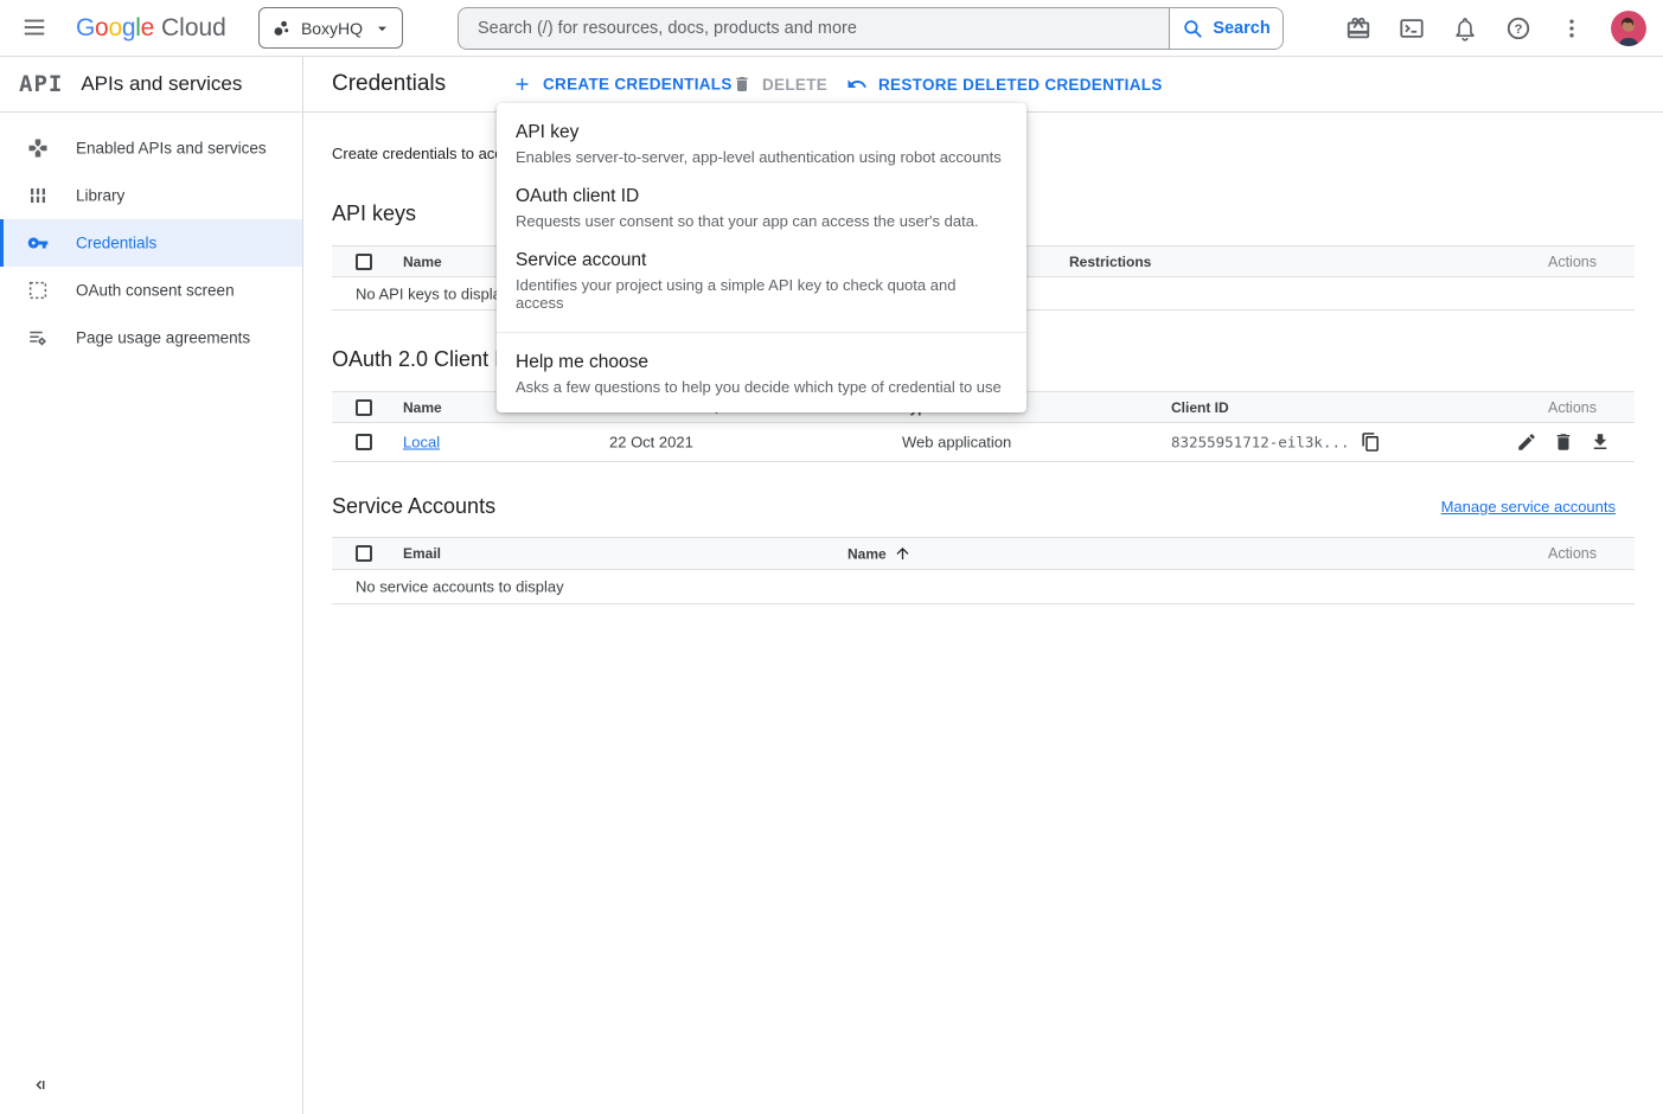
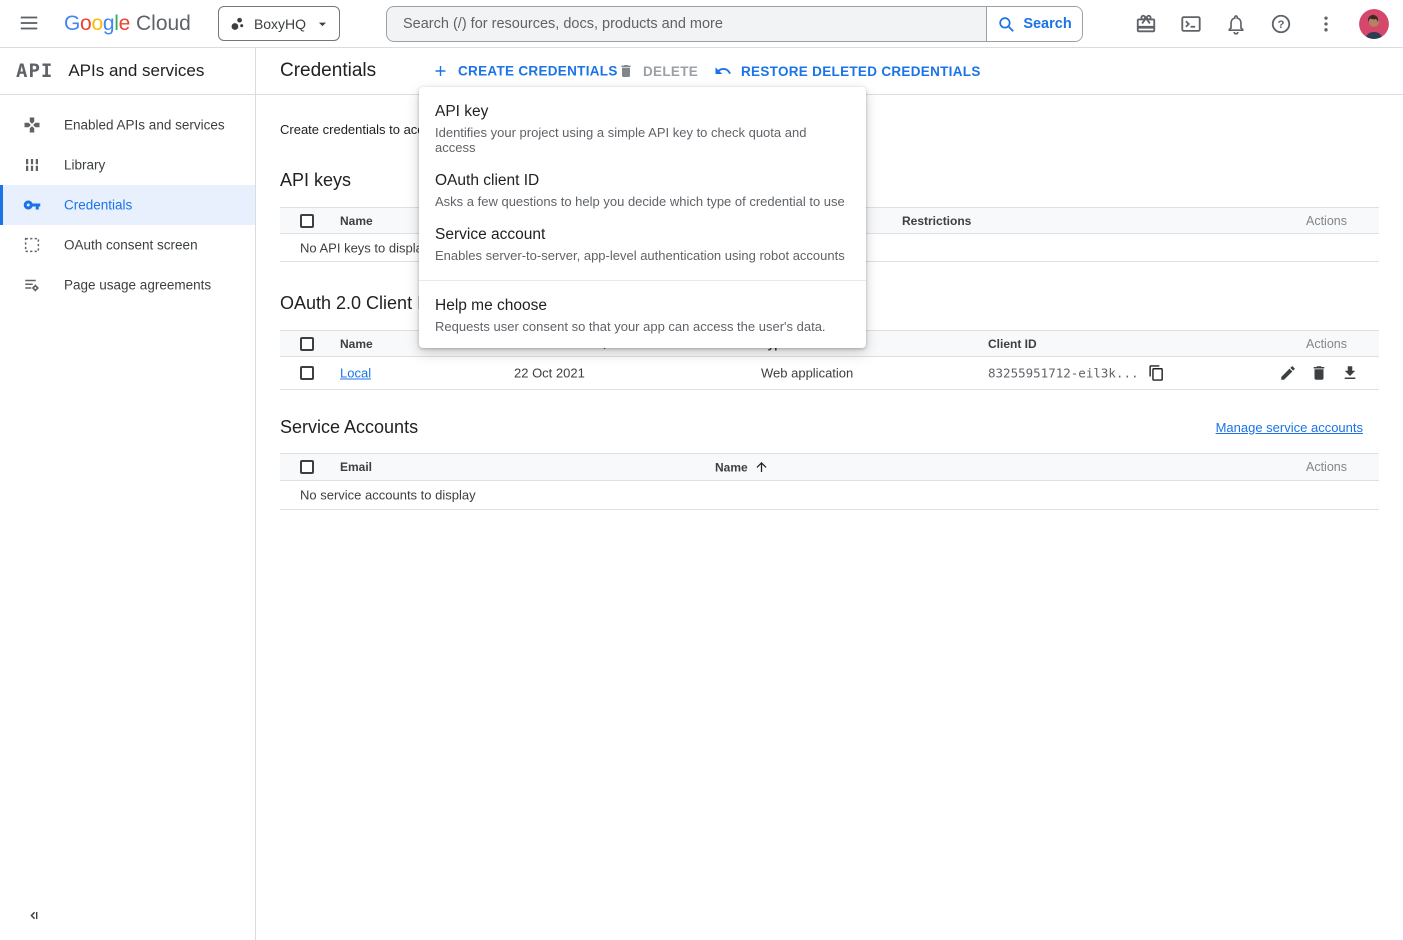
  G
  o
  o
  g
  l
  e
  Cloud
  BoxyHQ
  Search (/) for resources, docs, products and more
  Search
  ?
  API
  APIs and services
  Enabled APIs and services
  Library
  Credentials
  OAuth consent screen
  Page usage agreements
  Credentials
  CREATE CREDENTIALS
  DELETE
  RESTORE DELETED CREDENTIALS
  API keys
  Name
  Restrictions
  Actions
  No API keys to displ
  OAuth 2.0 Client
  Name
  Client ID
  Actions
  Local
  22 Oct 2021
  Web application
  83255951712-eil3k...
  Service Accounts
  Manage service accounts
  Email
  Name
  Actions
  No service accounts to display
  API key
- Enables server-to-server, app-level authentication using robot accounts
+ Identifies your project using a simple API key to check quota and access
  OAuth client ID
- Requests user consent so that your app can access the user's data.
+ Asks a few questions to help you decide which type of credential to use
  Service account
- Identifies your project using a simple API key to check quota and access
+ Enables server-to-server, app-level authentication using robot accounts
  Help me choose
- Asks a few questions to help you decide which type of credential to use
+ Requests user consent so that your app can access the user's data.
